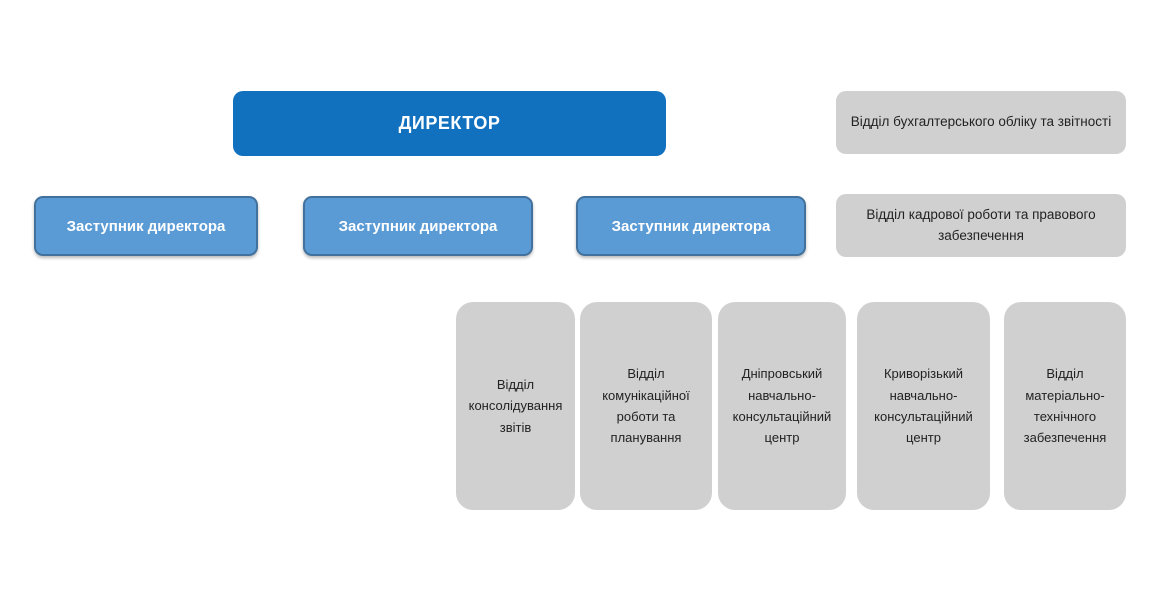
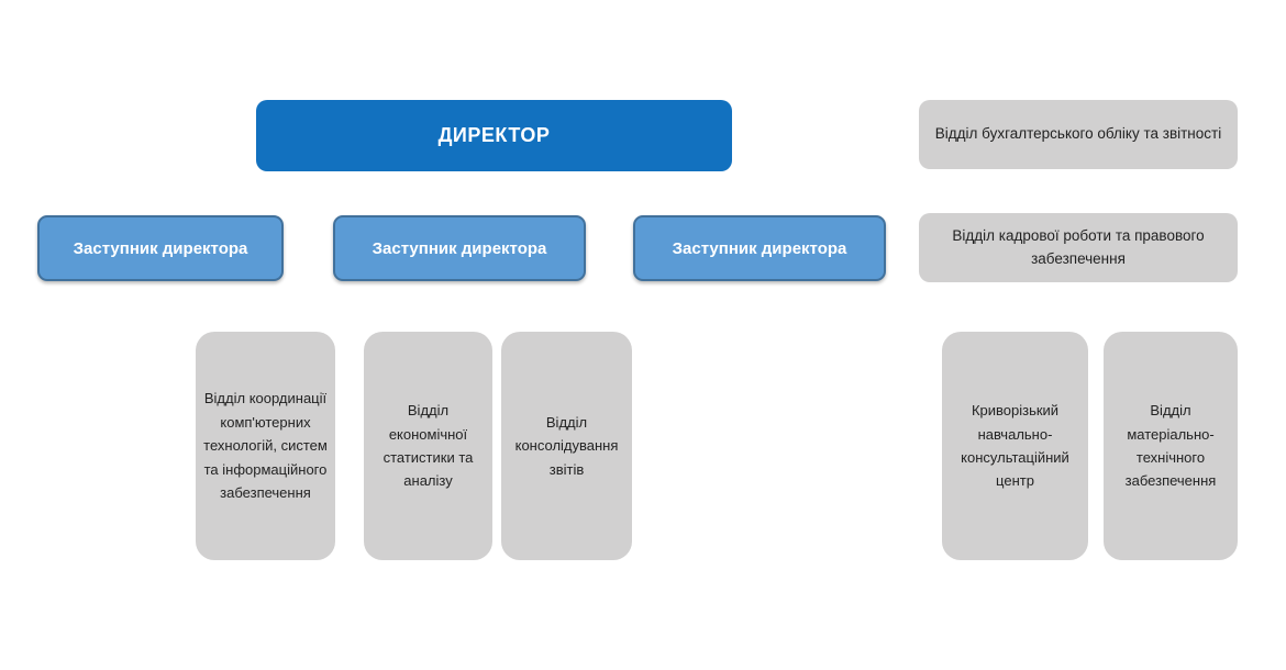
  ДИРЕКТОР
  Відділ бухгалтерського обліку та звітності
  Відділ кадрової роботи та правового забезпечення
  Заступник директора
  Заступник директора
  Заступник директора
+ Відділ координації комп'ютерних технологій, систем та інформаційного забезпечення
+ Відділ економічної статистики та аналізу
  Відділ консолідування звітів
- Відділ комунікаційної роботи та планування
- Дніпровський навчально-консультаційний центр
  Криворізький навчально-консультаційний центр
  Відділ матеріально-технічного забезпечення
